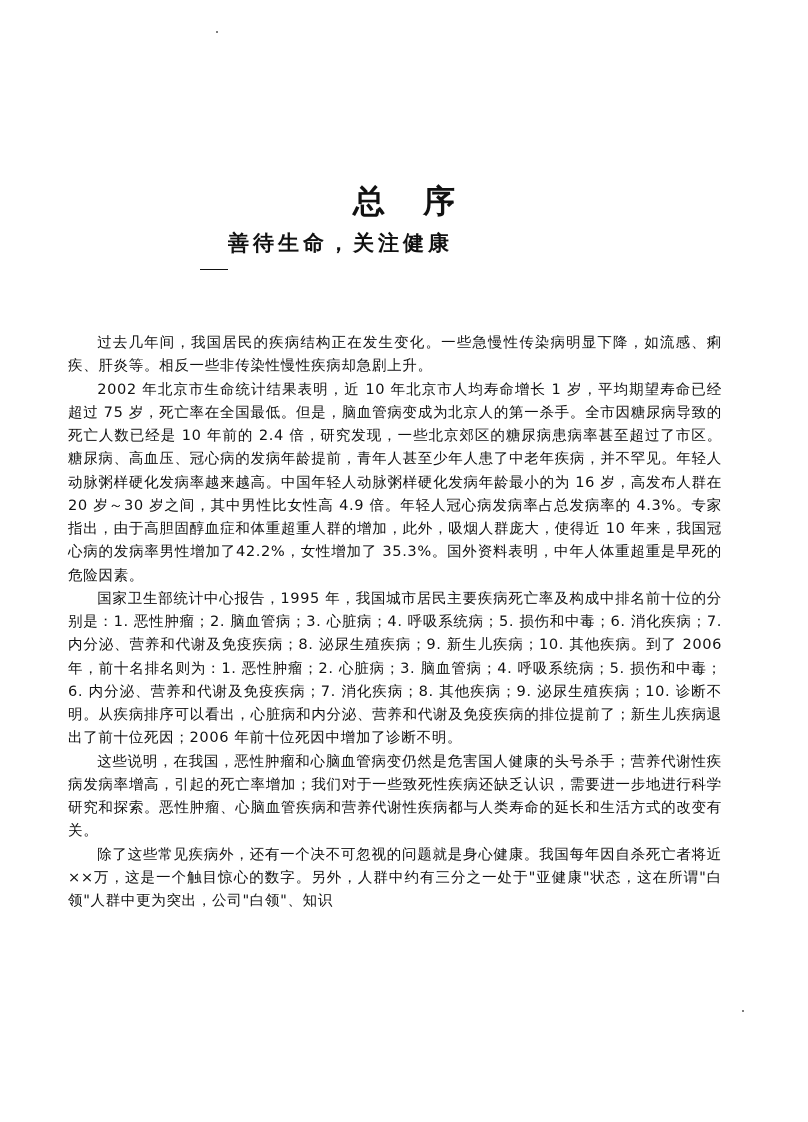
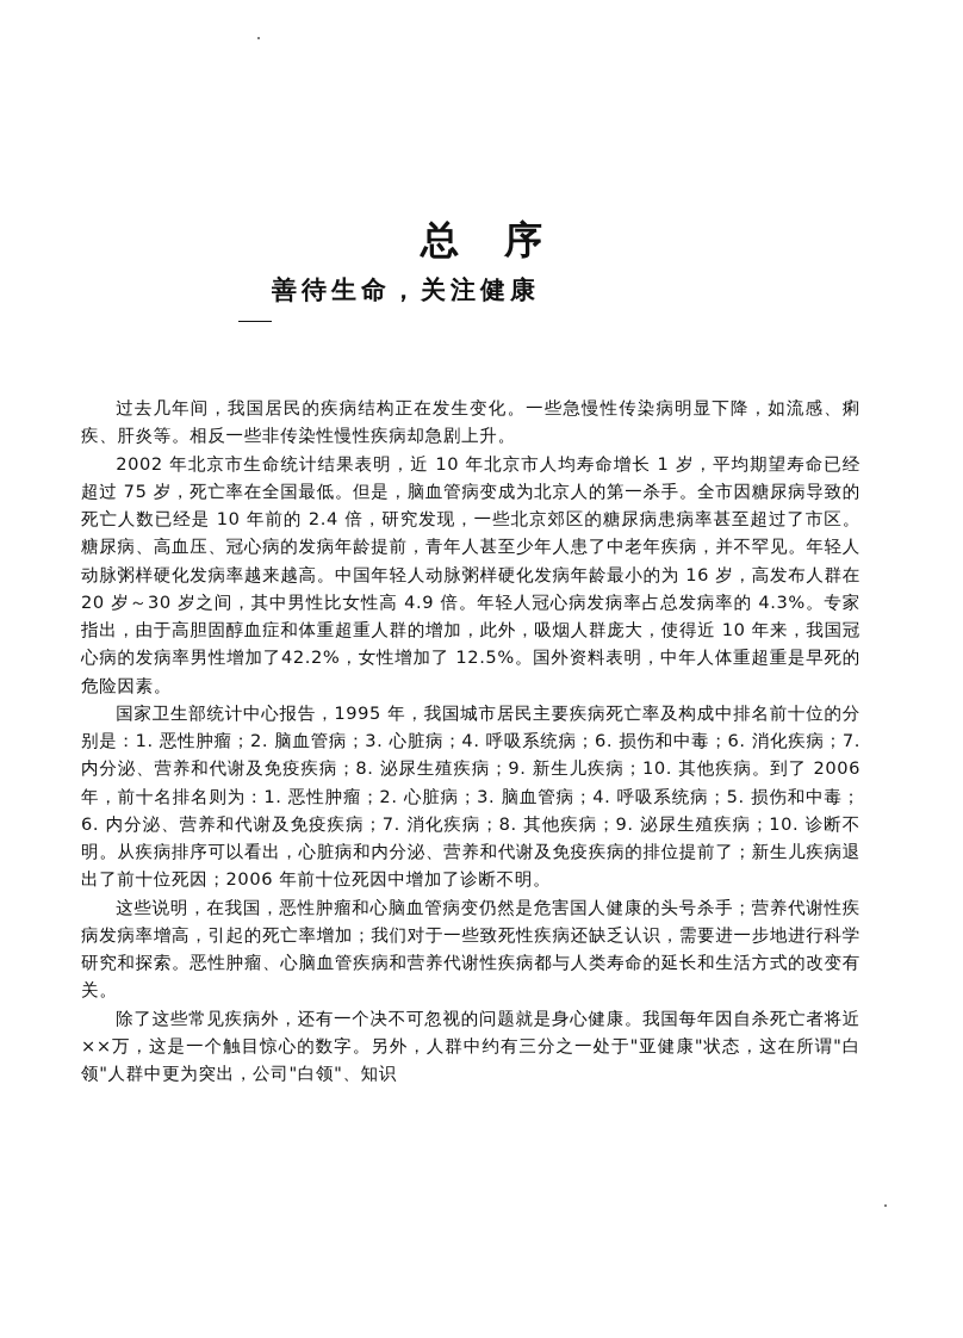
  总 序
  善待生命，关注健康
  过去几年间，我国居民的疾病结构正在发生变化。一些急慢性传染病明显下降，如流感、痢疾、肝炎等。相反一些非传染性慢性疾病却急剧上升。
- 2002 年北京市生命统计结果表明，近 10 年北京市人均寿命增长 1 岁，平均期望寿命已经超过 75 岁，死亡率在全国最低。但是，脑血管病变成为北京人的第一杀手。全市因糖尿病导致的死亡人数已经是 10 年前的 2.4 倍，研究发现，一些北京郊区的糖尿病患病率甚至超过了市区。糖尿病、高血压、冠心病的发病年龄提前，青年人甚至少年人患了中老年疾病，并不罕见。年轻人动脉粥样硬化发病率越来越高。中国年轻人动脉粥样硬化发病年龄最小的为 16 岁，高发布人群在 20 岁～30 岁之间，其中男性比女性高 4.9 倍。年轻人冠心病发病率占总发病率的 4.3%。专家指出，由于高胆固醇血症和体重超重人群的增加，此外，吸烟人群庞大，使得近 10 年来，我国冠心病的发病率男性增加了42.2%，女性增加了 35.3%。国外资料表明，中年人体重超重是早死的危险因素。
+ 2002 年北京市生命统计结果表明，近 10 年北京市人均寿命增长 1 岁，平均期望寿命已经超过 75 岁，死亡率在全国最低。但是，脑血管病变成为北京人的第一杀手。全市因糖尿病导致的死亡人数已经是 10 年前的 2.4 倍，研究发现，一些北京郊区的糖尿病患病率甚至超过了市区。糖尿病、高血压、冠心病的发病年龄提前，青年人甚至少年人患了中老年疾病，并不罕见。年轻人动脉粥样硬化发病率越来越高。中国年轻人动脉粥样硬化发病年龄最小的为 16 岁，高发布人群在 20 岁～30 岁之间，其中男性比女性高 4.9 倍。年轻人冠心病发病率占总发病率的 4.3%。专家指出，由于高胆固醇血症和体重超重人群的增加，此外，吸烟人群庞大，使得近 10 年来，我国冠心病的发病率男性增加了42.2%，女性增加了 12.5%。国外资料表明，中年人体重超重是早死的危险因素。
- 国家卫生部统计中心报告，1995 年，我国城市居民主要疾病死亡率及构成中排名前十位的分别是：1. 恶性肿瘤；2. 脑血管病；3. 心脏病；4. 呼吸系统病；5. 损伤和中毒；6. 消化疾病；7. 内分泌、营养和代谢及免疫疾病；8. 泌尿生殖疾病；9. 新生儿疾病；10. 其他疾病。到了 2006 年，前十名排名则为：1. 恶性肿瘤；2. 心脏病；3. 脑血管病；4. 呼吸系统病；5. 损伤和中毒；6. 内分泌、营养和代谢及免疫疾病；7. 消化疾病；8. 其他疾病；9. 泌尿生殖疾病；10. 诊断不明。从疾病排序可以看出，心脏病和内分泌、营养和代谢及免疫疾病的排位提前了；新生儿疾病退出了前十位死因；2006 年前十位死因中增加了诊断不明。
+ 国家卫生部统计中心报告，1995 年，我国城市居民主要疾病死亡率及构成中排名前十位的分别是：1. 恶性肿瘤；2. 脑血管病；3. 心脏病；4. 呼吸系统病；6. 损伤和中毒；6. 消化疾病；7. 内分泌、营养和代谢及免疫疾病；8. 泌尿生殖疾病；9. 新生儿疾病；10. 其他疾病。到了 2006 年，前十名排名则为：1. 恶性肿瘤；2. 心脏病；3. 脑血管病；4. 呼吸系统病；5. 损伤和中毒；6. 内分泌、营养和代谢及免疫疾病；7. 消化疾病；8. 其他疾病；9. 泌尿生殖疾病；10. 诊断不明。从疾病排序可以看出，心脏病和内分泌、营养和代谢及免疫疾病的排位提前了；新生儿疾病退出了前十位死因；2006 年前十位死因中增加了诊断不明。
  这些说明，在我国，恶性肿瘤和心脑血管病变仍然是危害国人健康的头号杀手；营养代谢性疾病发病率增高，引起的死亡率增加；我们对于一些致死性疾病还缺乏认识，需要进一步地进行科学研究和探索。恶性肿瘤、心脑血管疾病和营养代谢性疾病都与人类寿命的延长和生活方式的改变有关。
  除了这些常见疾病外，还有一个决不可忽视的问题就是身心健康。我国每年因自杀死亡者将近××万，这是一个触目惊心的数字。另外，人群中约有三分之一处于"亚健康"状态，这在所谓"白领"人群中更为突出，公司"白领"、知识
